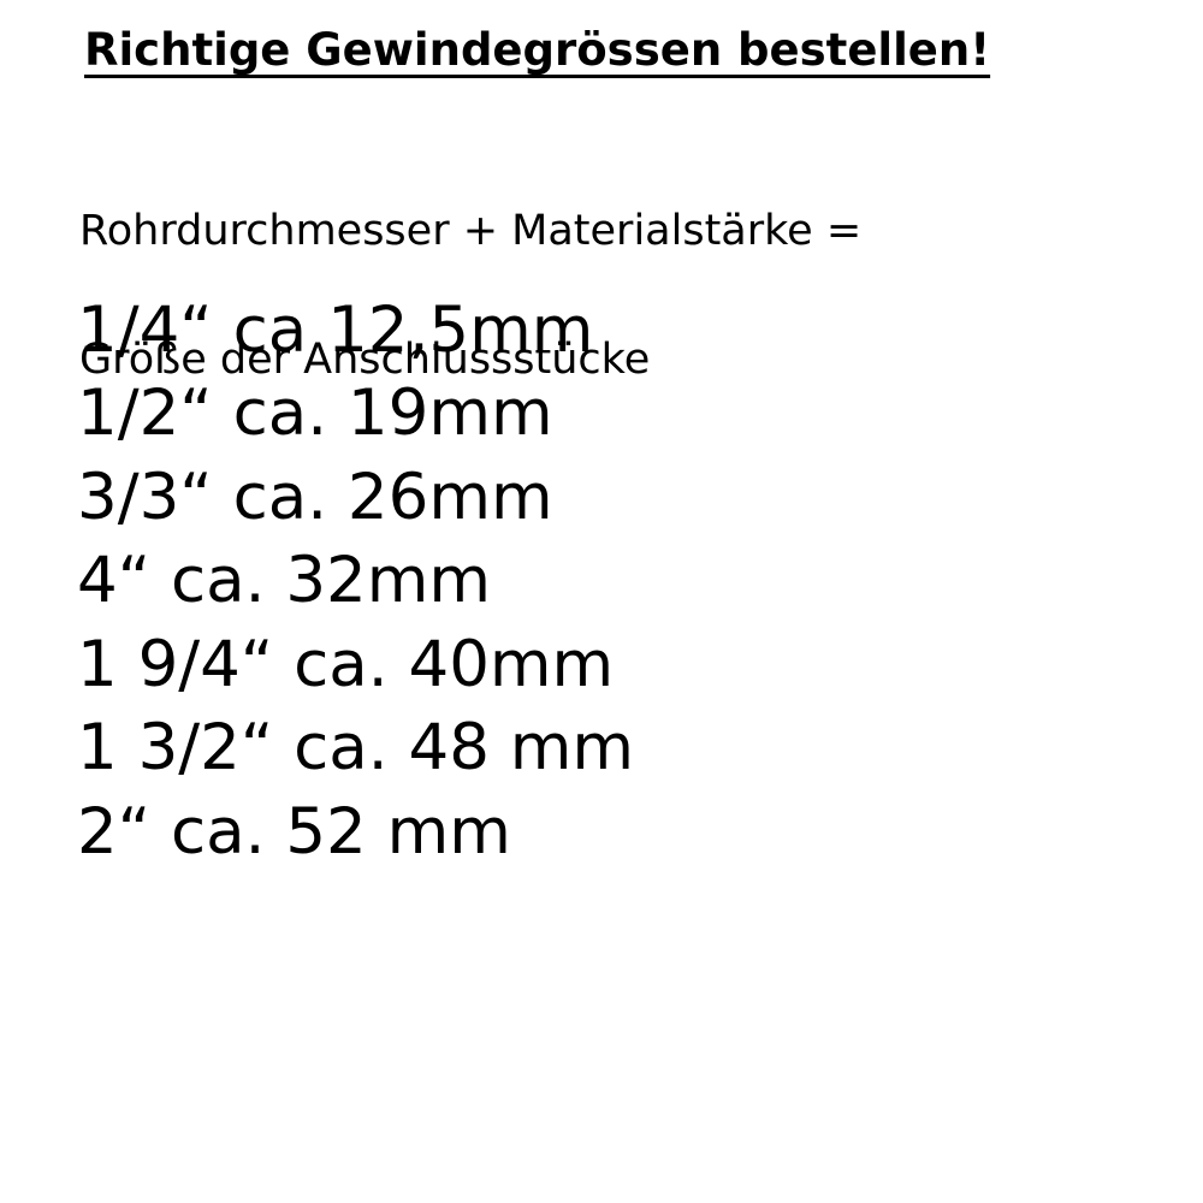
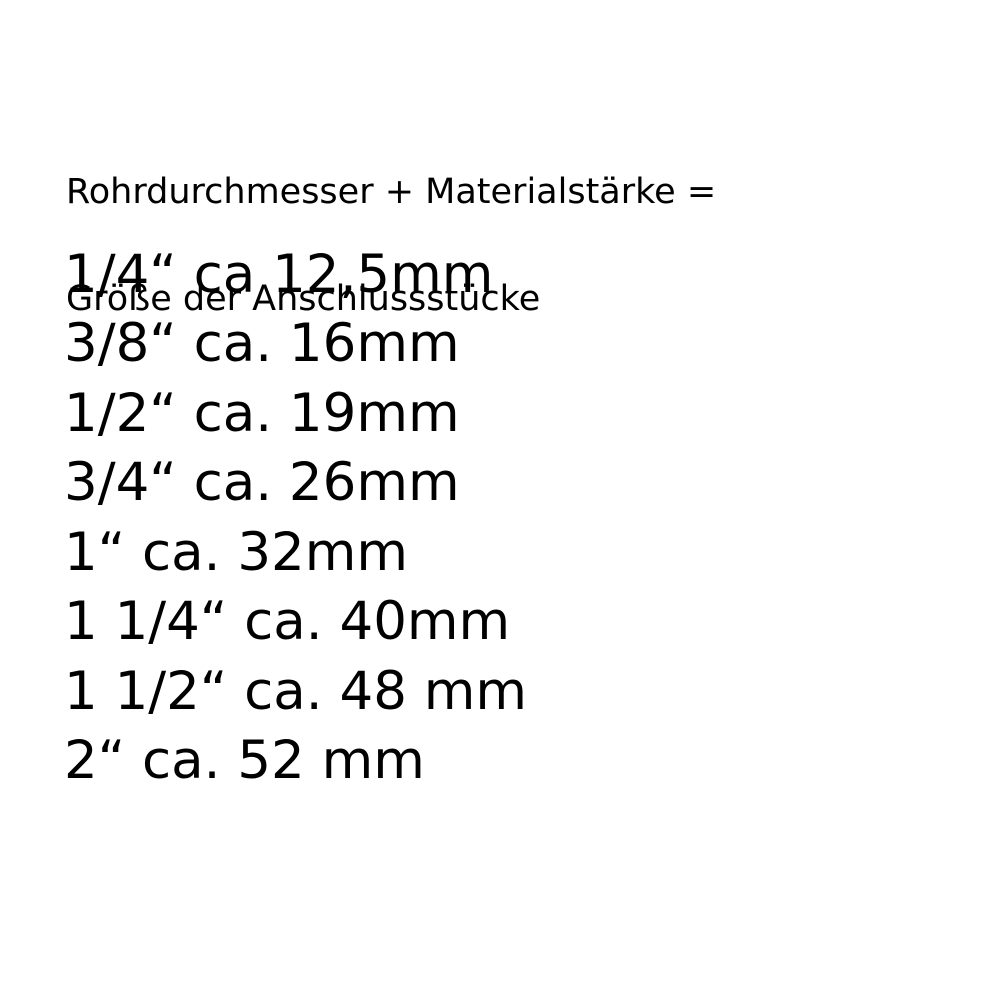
- Richtige Gewindegrössen bestellen!
  Rohrdurchmesser + Materialstärke =
  Größe der Anschlussstücke
  1/4“ ca 12,5mm
+ 3/8“ ca. 16mm
  1/2“ ca. 19mm
- 3/3“ ca. 26mm
+ 3/4“ ca. 26mm
- 4“ ca. 32mm
+ 1“ ca. 32mm
- 1 9/4“ ca. 40mm
+ 1 1/4“ ca. 40mm
- 1 3/2“ ca. 48 mm
+ 1 1/2“ ca. 48 mm
  2“ ca. 52 mm
